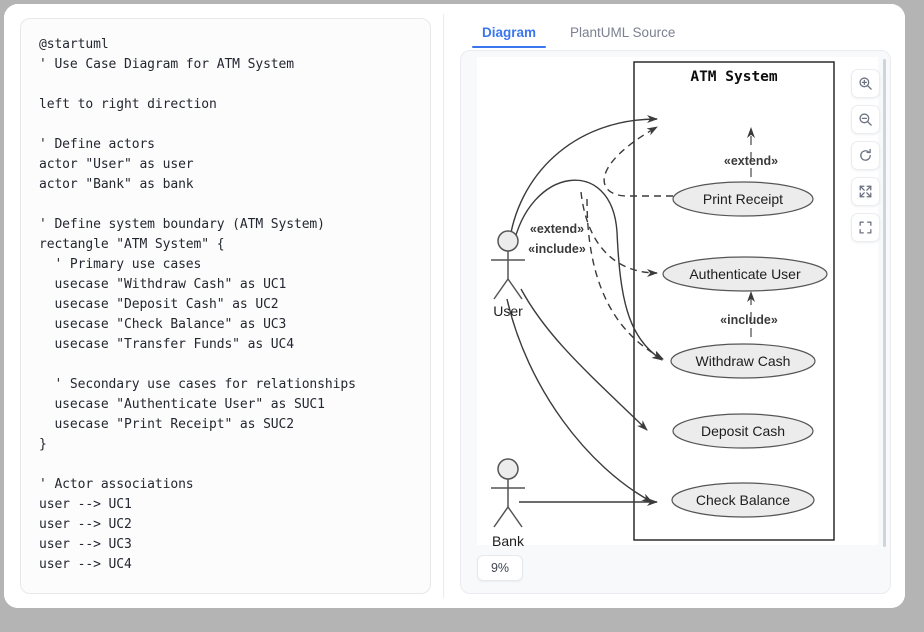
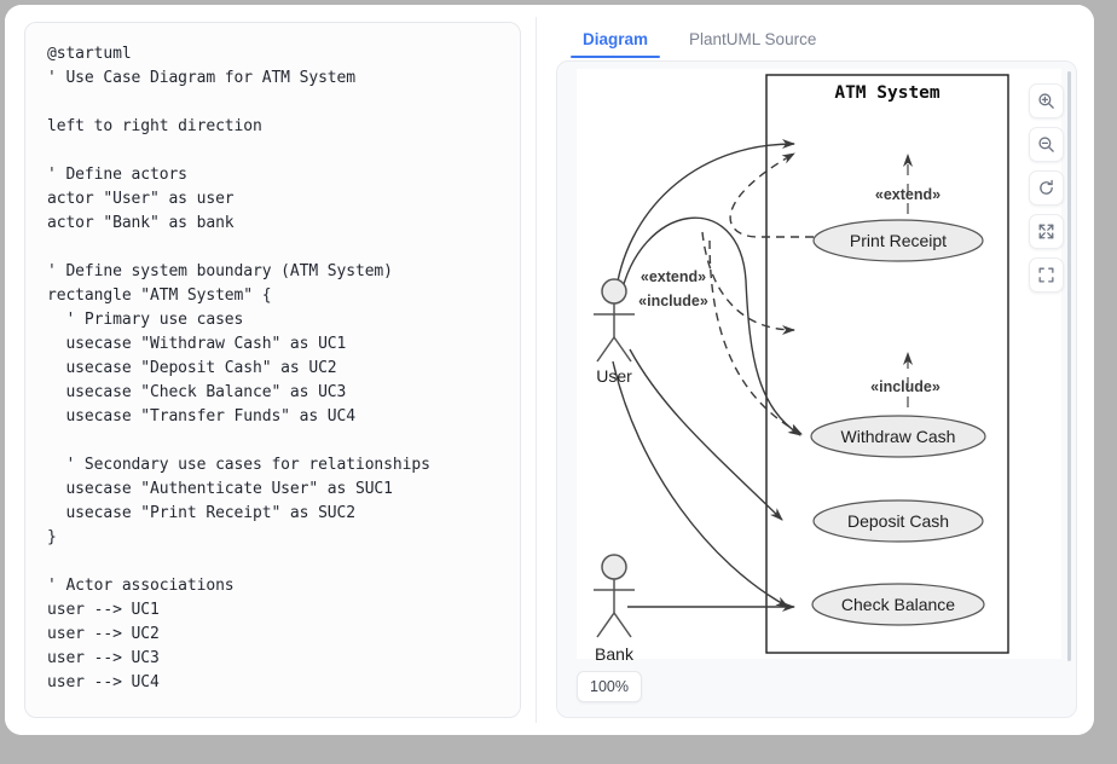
  @startuml
  ' Use Case Diagram for ATM System
  left to right direction
  ' Define actors
  actor "User" as user
  actor "Bank" as bank
  ' Define system boundary (ATM System)
  rectangle "ATM System" {
  ' Primary use cases
  usecase "Withdraw Cash" as UC1
  usecase "Deposit Cash" as UC2
  usecase "Check Balance" as UC3
  usecase "Transfer Funds" as UC4
  ' Secondary use cases for relationships
  usecase "Authenticate User" as SUC1
  usecase "Print Receipt" as SUC2
  }
  ' Actor associations
  user --> UC1
  user --> UC2
  user --> UC3
  user --> UC4
  Diagram
  PlantUML Source
  ATM System
  Print Receipt
- Authenticate User
  Withdraw Cash
  Deposit Cash
  Check Balance
  «extend»
  «extend»
  «include»
  «include»
  User
  Bank
- 9%
+ 100%
